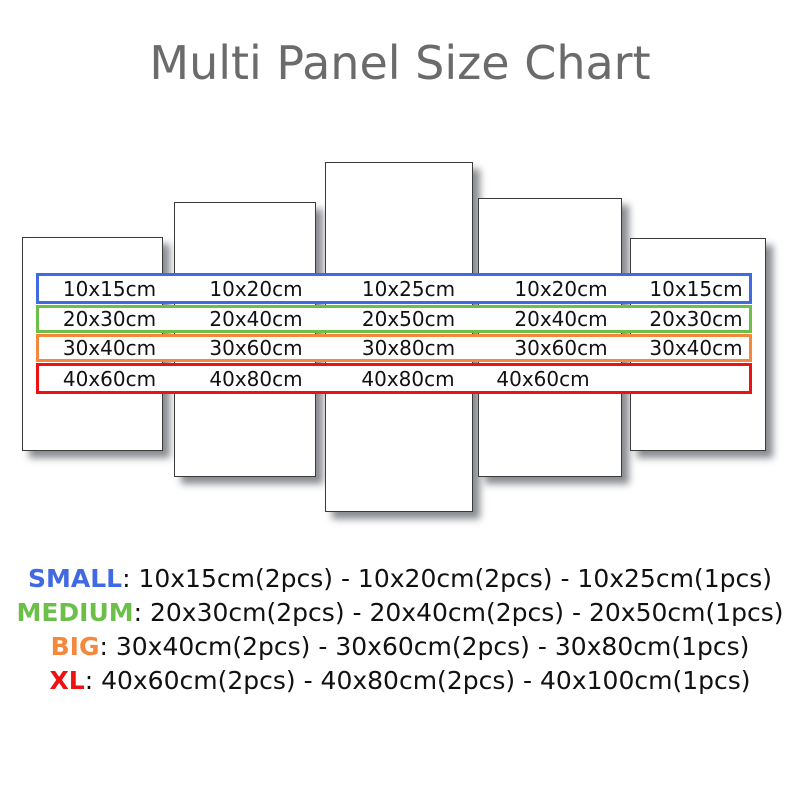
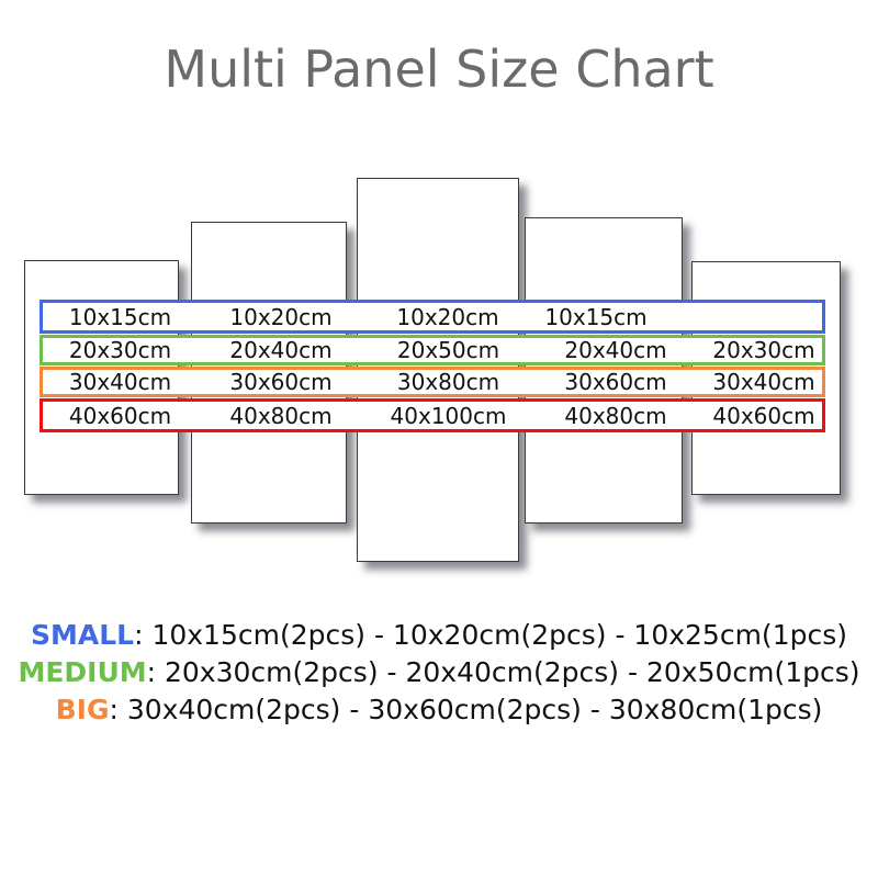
  Multi Panel Size Chart
  10x15cm
  10x20cm
- 10x25cm
  10x20cm
  10x15cm
  20x30cm
  20x40cm
  20x50cm
  20x40cm
  20x30cm
  30x40cm
  30x60cm
  30x80cm
  30x60cm
  30x40cm
  40x60cm
  40x80cm
+ 40x100cm
  40x80cm
  40x60cm
  SMALL: 10x15cm(2pcs) - 10x20cm(2pcs) - 10x25cm(1pcs)
  MEDIUM: 20x30cm(2pcs) - 20x40cm(2pcs) - 20x50cm(1pcs)
  BIG: 30x40cm(2pcs) - 30x60cm(2pcs) - 30x80cm(1pcs)
- XL: 40x60cm(2pcs) - 40x80cm(2pcs) - 40x100cm(1pcs)
